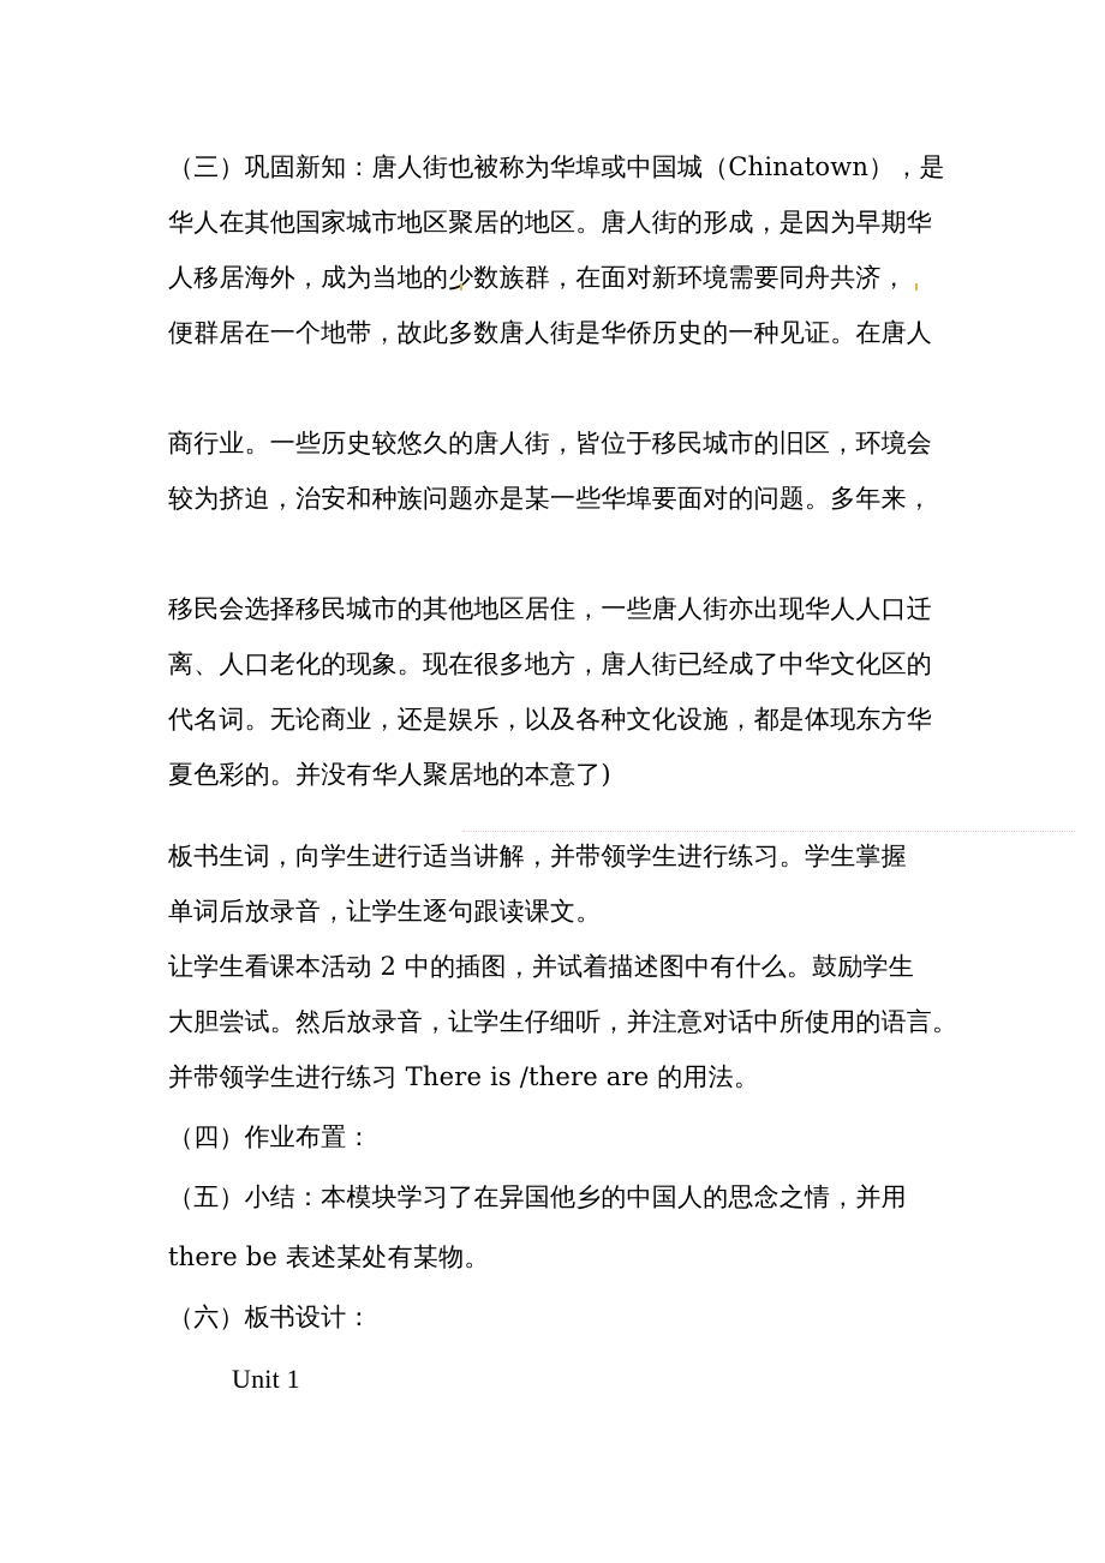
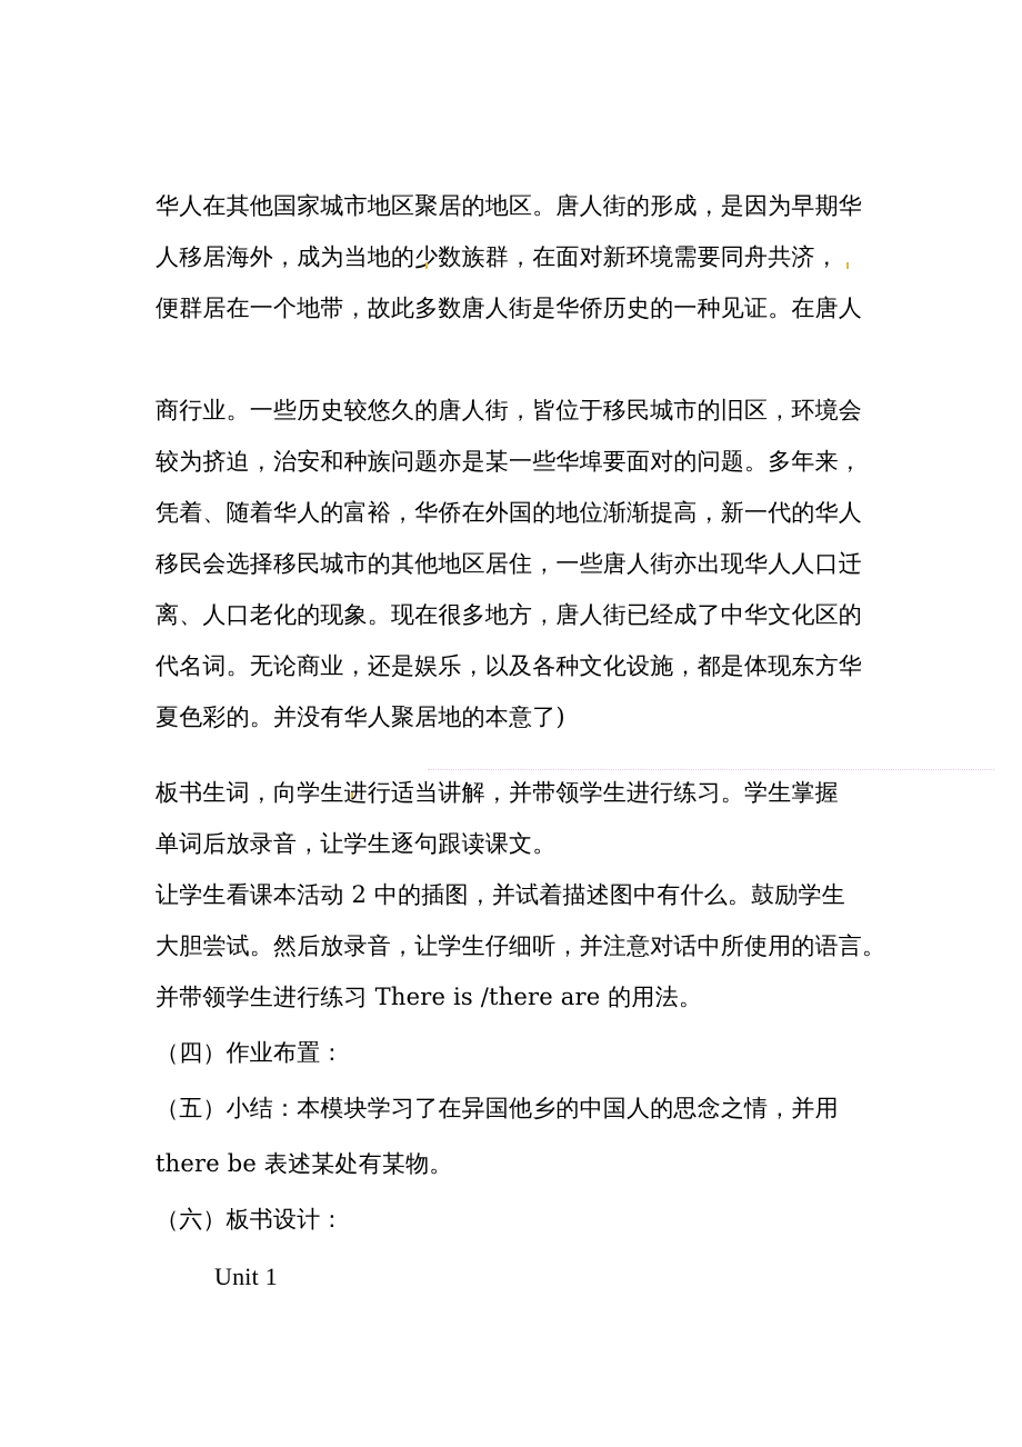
- （三）巩固新知：唐人街也被称为华埠或中国城（Chinatown），是
  华人在其他国家城市地区聚居的地区。唐人街的形成，是因为早期华
  人移居海外，成为当地的少数族群，在面对新环境需要同舟共济，
  便群居在一个地带，故此多数唐人街是华侨历史的一种见证。在唐人
  商行业。一些历史较悠久的唐人街，皆位于移民城市的旧区，环境会
  较为挤迫，治安和种族问题亦是某一些华埠要面对的问题。多年来，
+ 凭着、随着华人的富裕，华侨在外国的地位渐渐提高，新一代的华人
  移民会选择移民城市的其他地区居住，一些唐人街亦出现华人人口迁
  离、人口老化的现象。现在很多地方，唐人街已经成了中华文化区的
  代名词。无论商业，还是娱乐，以及各种文化设施，都是体现东方华
  夏色彩的。并没有华人聚居地的本意了)
  板书生词，向学生进行适当讲解，并带领学生进行练习。学生掌握
  单词后放录音，让学生逐句跟读课文。
  让学生看课本活动 2 中的插图，并试着描述图中有什么。鼓励学生
  大胆尝试。然后放录音，让学生仔细听，并注意对话中所使用的语言。
  并带领学生进行练习 There is /there are 的用法。
  （四）作业布置：
  （五）小结：本模块学习了在异国他乡的中国人的思念之情，并用
  there be 表述某处有某物。
  （六）板书设计：
  Unit 1
